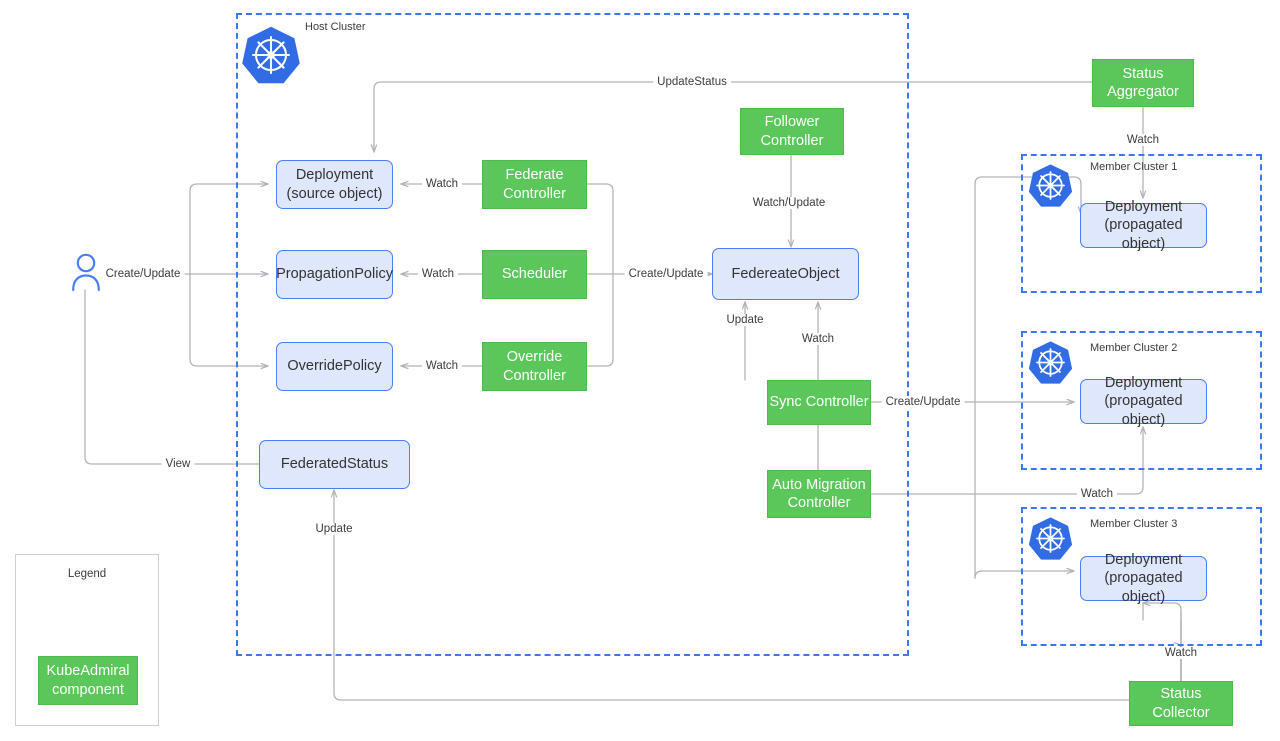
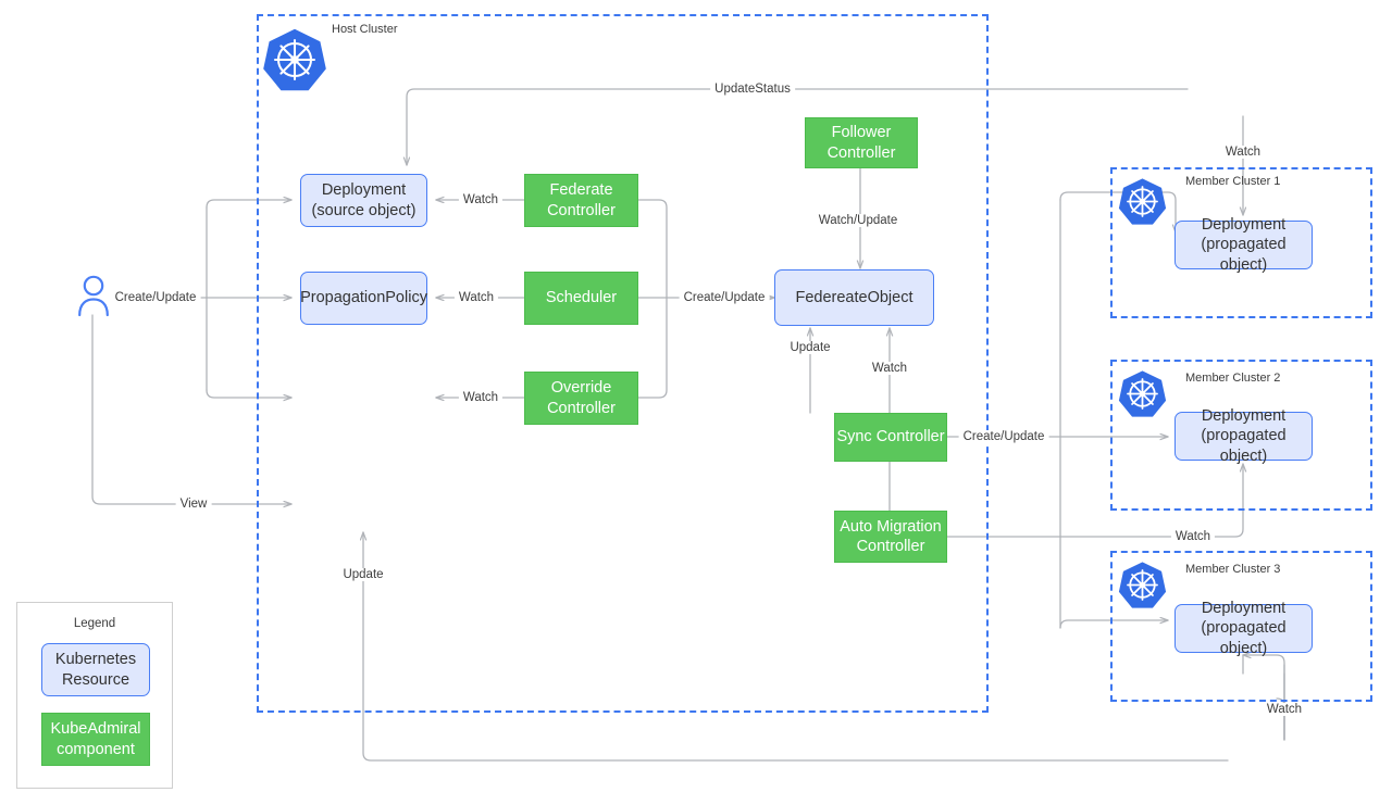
  Host Cluster
  Member Cluster 1
  Member Cluster 2
  Member Cluster 3
  Deployment
  (source object)
  PropagationPolicy
- OverridePolicy
- FederatedStatus
  FedereateObject
  Federate
  Controller
  Scheduler
  Override
  Controller
  Follower
  Controller
  Sync Controller
  Auto Migration
  Controller
- Status
- Aggregator
- Status Collector
  Deployment
  (propagated object)
  Deployment
  (propagated object)
  Deployment
  (propagated object)
  Create/Update
  View
  UpdateStatus
  Watch
  Watch
  Watch
  Create/Update
  Watch/Update
  Update
  Watch
  Create/Update
  Watch
  Watch
  Watch
  Update
  Legend
+ Kubernetes
+ Resource
  KubeAdmiral
  component
